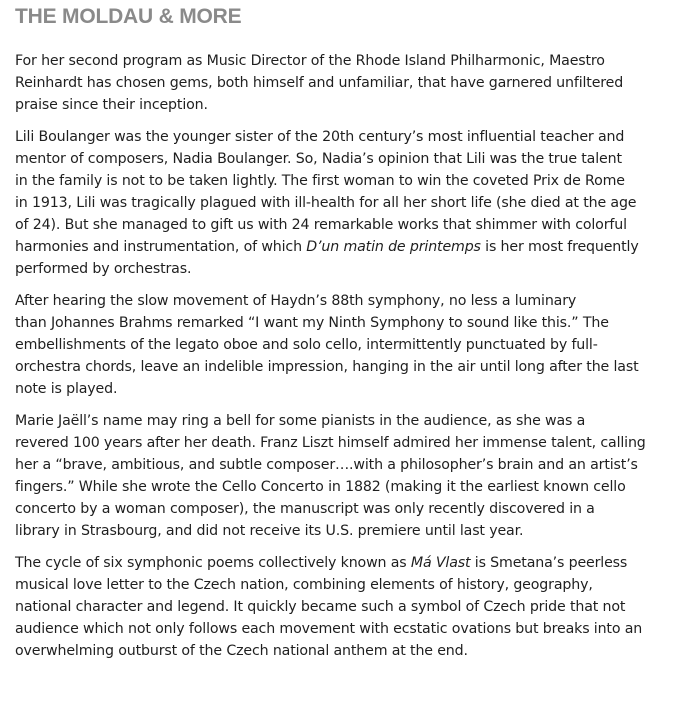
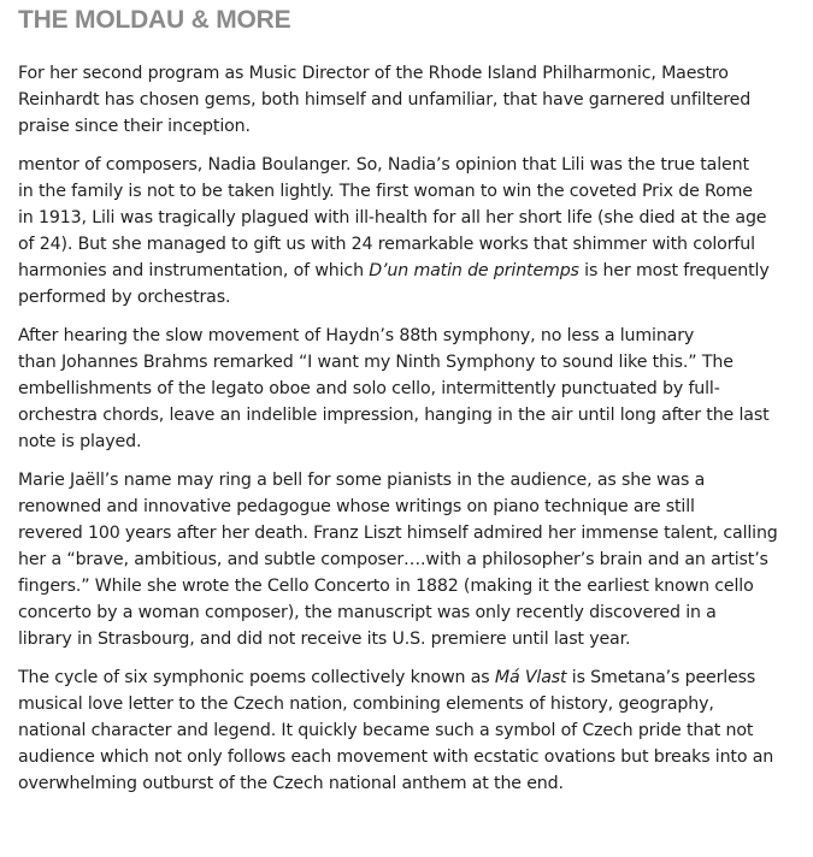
  THE MOLDAU & MORE
  For her second program as Music Director of the Rhode Island Philharmonic, Maestro
  Reinhardt has chosen gems, both himself and unfamiliar, that have garnered unfiltered
  praise since their inception.
- Lili Boulanger was the younger sister of the 20th century’s most influential teacher and
  mentor of composers, Nadia Boulanger. So, Nadia’s opinion that Lili was the true talent
  in the family is not to be taken lightly. The first woman to win the coveted Prix de Rome
  in 1913, Lili was tragically plagued with ill-health for all her short life (she died at the age
  of 24). But she managed to gift us with 24 remarkable works that shimmer with colorful
  harmonies and instrumentation, of which D’un matin de printemps is her most frequently
  performed by orchestras.
  After hearing the slow movement of Haydn’s 88th symphony, no less a luminary
  than Johannes Brahms remarked “I want my Ninth Symphony to sound like this.” The
  embellishments of the legato oboe and solo cello, intermittently punctuated by full-
  orchestra chords, leave an indelible impression, hanging in the air until long after the last
  note is played.
  Marie Jaëll’s name may ring a bell for some pianists in the audience, as she was a
+ renowned and innovative pedagogue whose writings on piano technique are still
  revered 100 years after her death. Franz Liszt himself admired her immense talent, calling
  her a “brave, ambitious, and subtle composer….with a philosopher’s brain and an artist’s
  fingers.” While she wrote the Cello Concerto in 1882 (making it the earliest known cello
  concerto by a woman composer), the manuscript was only recently discovered in a
  library in Strasbourg, and did not receive its U.S. premiere until last year.
  The cycle of six symphonic poems collectively known as Má Vlast is Smetana’s peerless
  musical love letter to the Czech nation, combining elements of history, geography,
  national character and legend. It quickly became such a symbol of Czech pride that not
  audience which not only follows each movement with ecstatic ovations but breaks into an
  overwhelming outburst of the Czech national anthem at the end.
